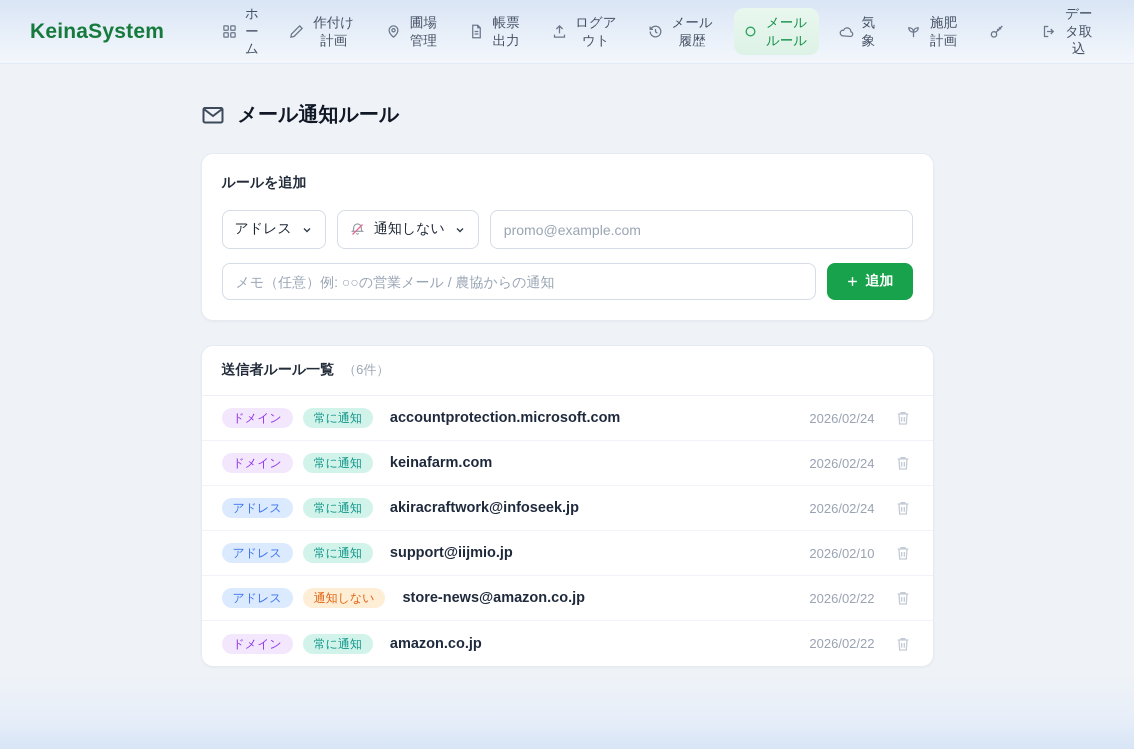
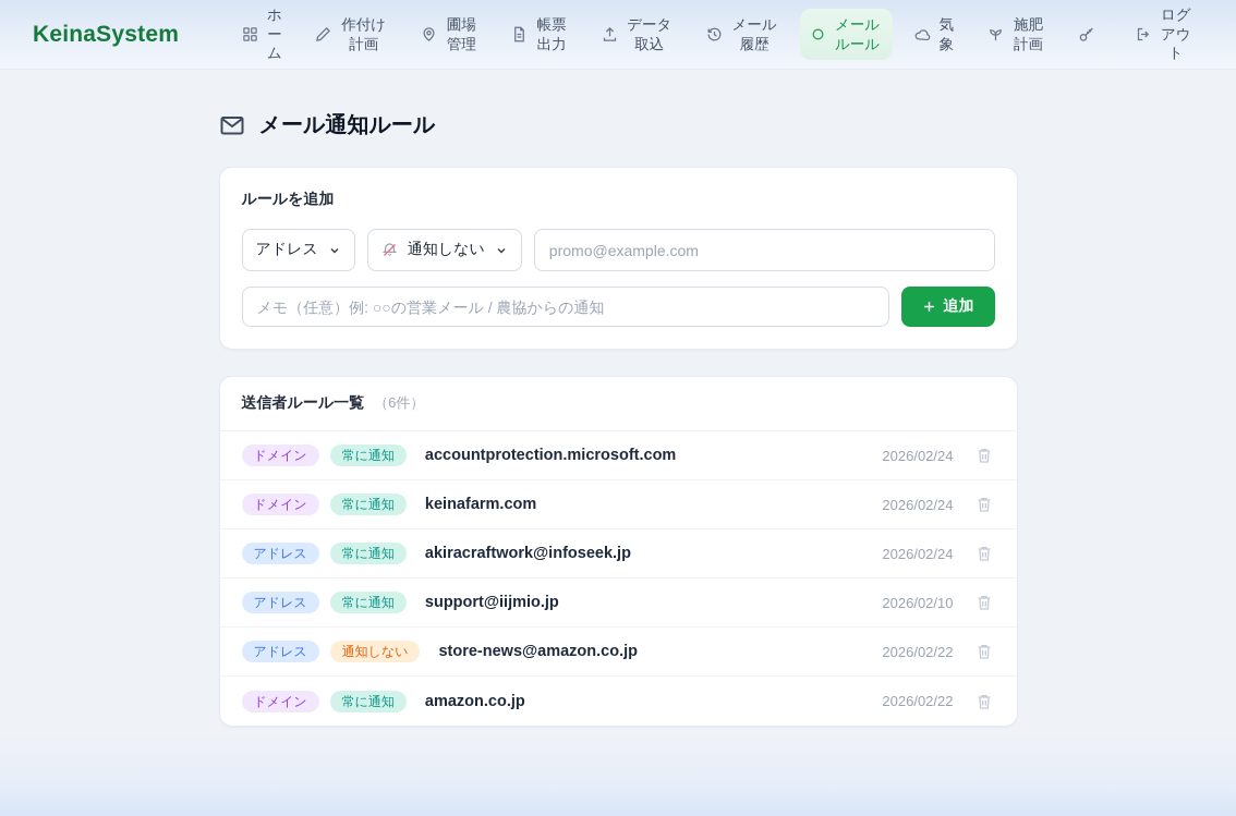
  KeinaSystem
  ホーム
  作付け計画
  圃場管理
  帳票出力
- ログアウト
+ データ取込
  メール履歴
  メールルール
  気象
  施肥計画
- データ取込
+ ログアウト
  メール通知ルール
  ルールを追加
  アドレス
  通知しない
  promo@example.com
  メモ（任意）例: ○○の営業メール / 農協からの通知
  追加
  送信者ルール一覧
  （6件）
  ドメイン
  常に通知
  accountprotection.microsoft.com
  2026/02/24
  ドメイン
  常に通知
  keinafarm.com
  2026/02/24
  アドレス
  常に通知
  akiracraftwork@infoseek.jp
  2026/02/24
  アドレス
  常に通知
  support@iijmio.jp
  2026/02/10
  アドレス
  通知しない
  store-news@amazon.co.jp
  2026/02/22
  ドメイン
  常に通知
  amazon.co.jp
  2026/02/22
